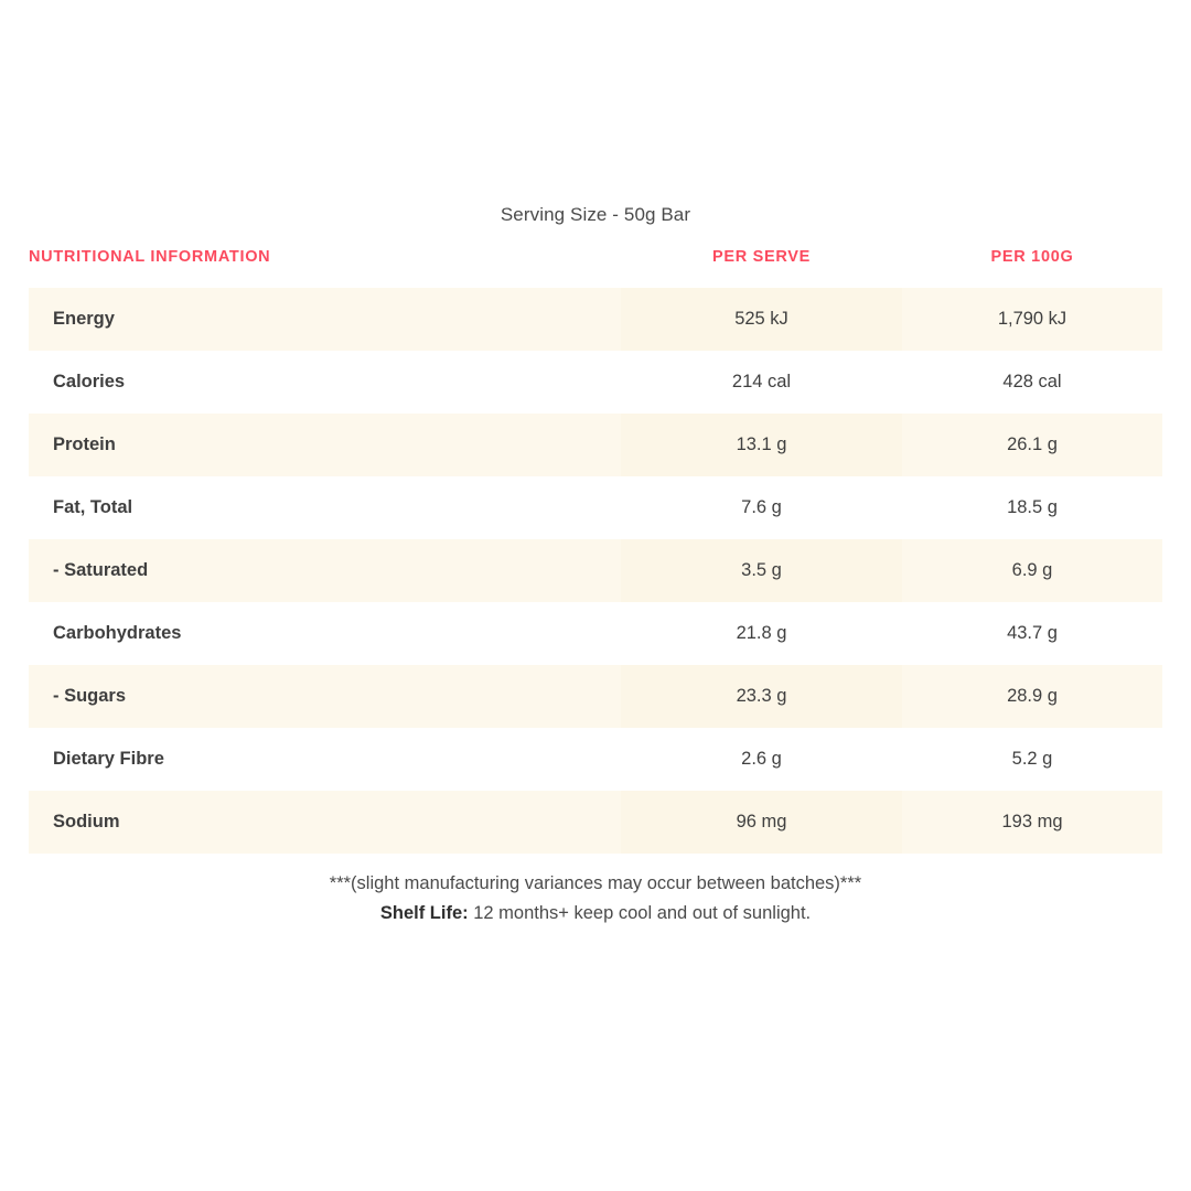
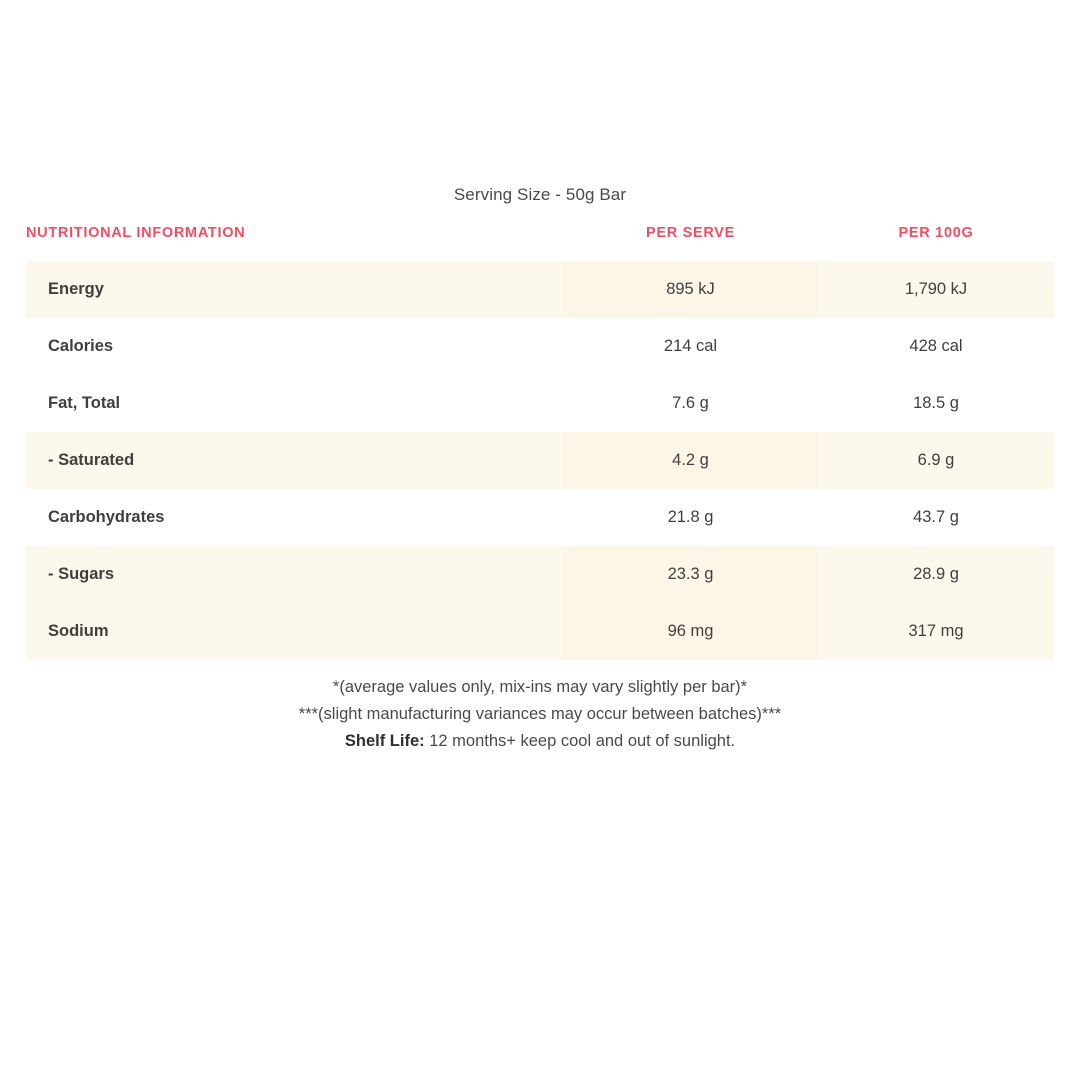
  Serving Size - 50g Bar
  NUTRITIONAL INFORMATION	PER SERVE	PER 100G
- Energy	525 kJ	1,790 kJ
+ Energy	895 kJ	1,790 kJ
  Calories	214 cal	428 cal
- Protein	13.1 g	26.1 g
  Fat, Total	7.6 g	18.5 g
- - Saturated	3.5 g	6.9 g
+ - Saturated	4.2 g	6.9 g
  Carbohydrates	21.8 g	43.7 g
  - Sugars	23.3 g	28.9 g
- Dietary Fibre	2.6 g	5.2 g
- Sodium	96 mg	193 mg
+ Sodium	96 mg	317 mg
+ *(average values only, mix-ins may vary slightly per bar)*
  ***(slight manufacturing variances may occur between batches)***
  Shelf Life: 12 months+ keep cool and out of sunlight.
